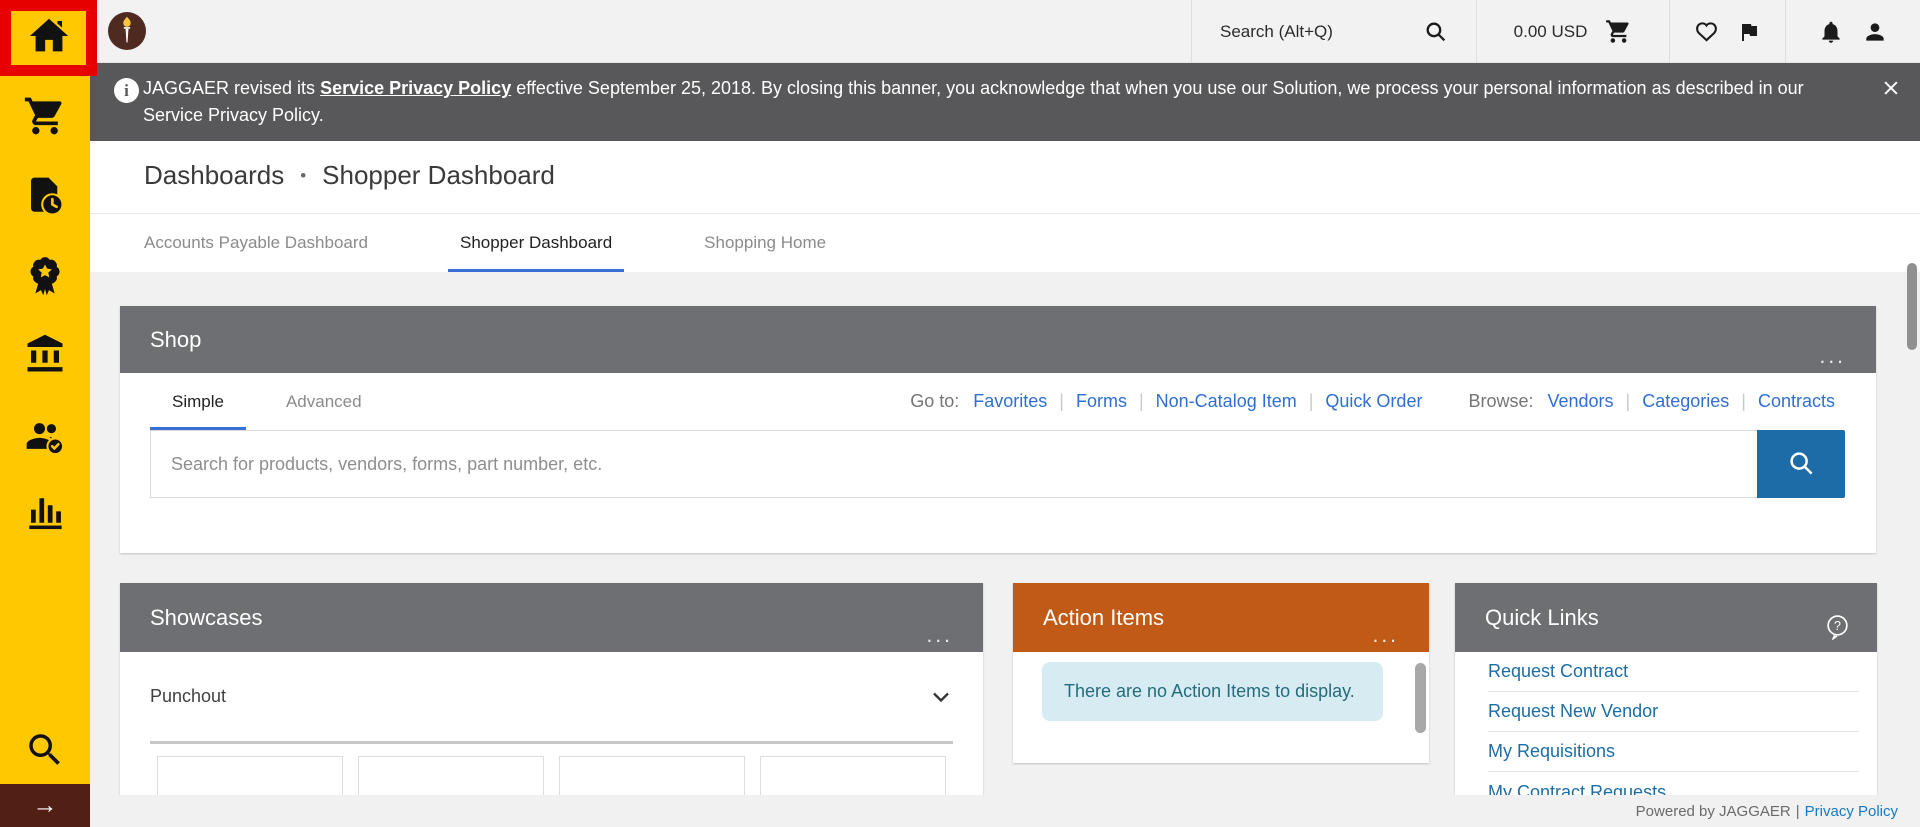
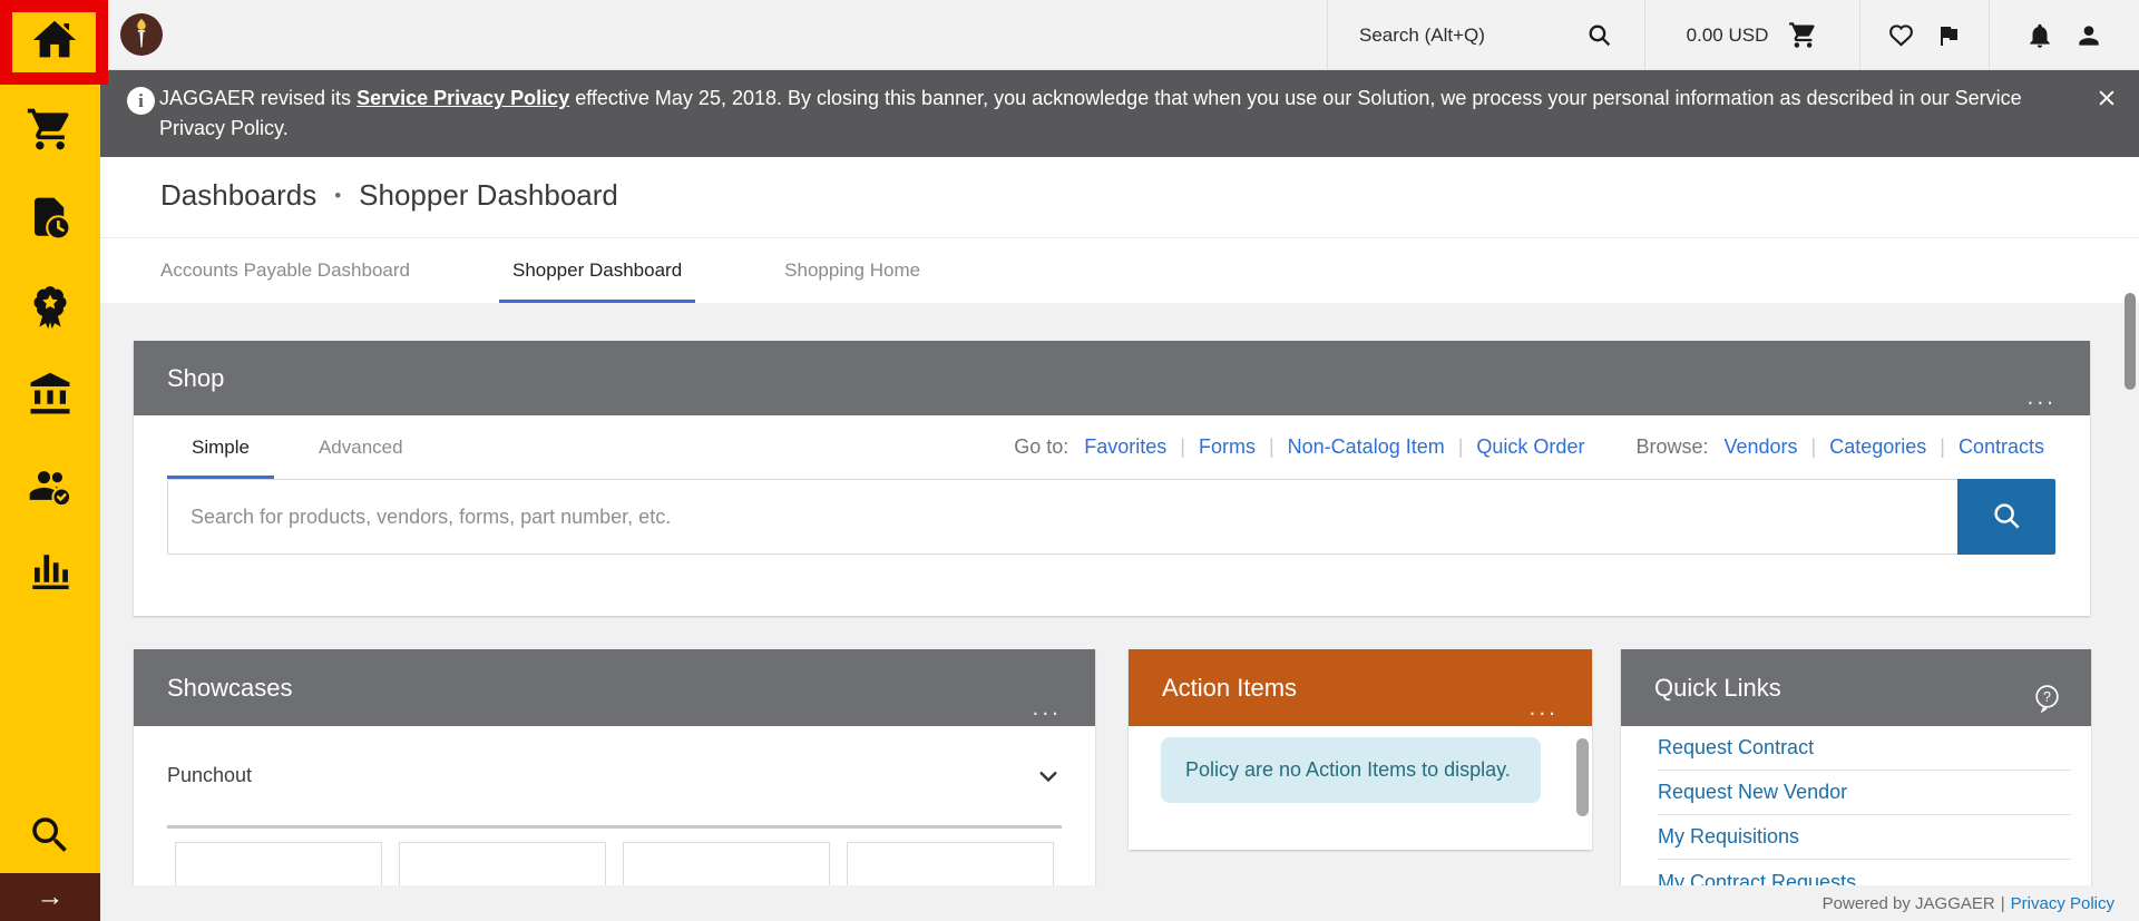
  →
  Search (Alt+Q)
  0.00 USD
- JAGGAER revised its Service Privacy Policy effective September 25, 2018. By closing this banner, you acknowledge that when you use our Solution, we process your personal information as described in our Service Privacy Policy.
+ JAGGAER revised its Service Privacy Policy effective May 25, 2018. By closing this banner, you acknowledge that when you use our Solution, we process your personal information as described in our Service Privacy Policy.
  Dashboards
  •
  Shopper Dashboard
  Accounts Payable Dashboard
  Shopper Dashboard
  Shopping Home
  Shop
  ...
  Simple
  Advanced
  Go to:
  Favorites
  |
  Forms
  |
  Non-Catalog Item
  |
  Quick Order
  Browse:
  Vendors
  |
  Categories
  |
  Contracts
  Search for products, vendors, forms, part number, etc.
  Showcases
  ...
  Punchout
  Action Items
  ...
- There are no Action Items to display.
+ Policy are no Action Items to display.
  Quick Links
  ?
  Request Contract
  Request New Vendor
  My Requisitions
  My Contract Requests
  Powered by JAGGAER
  |
  Privacy Policy
